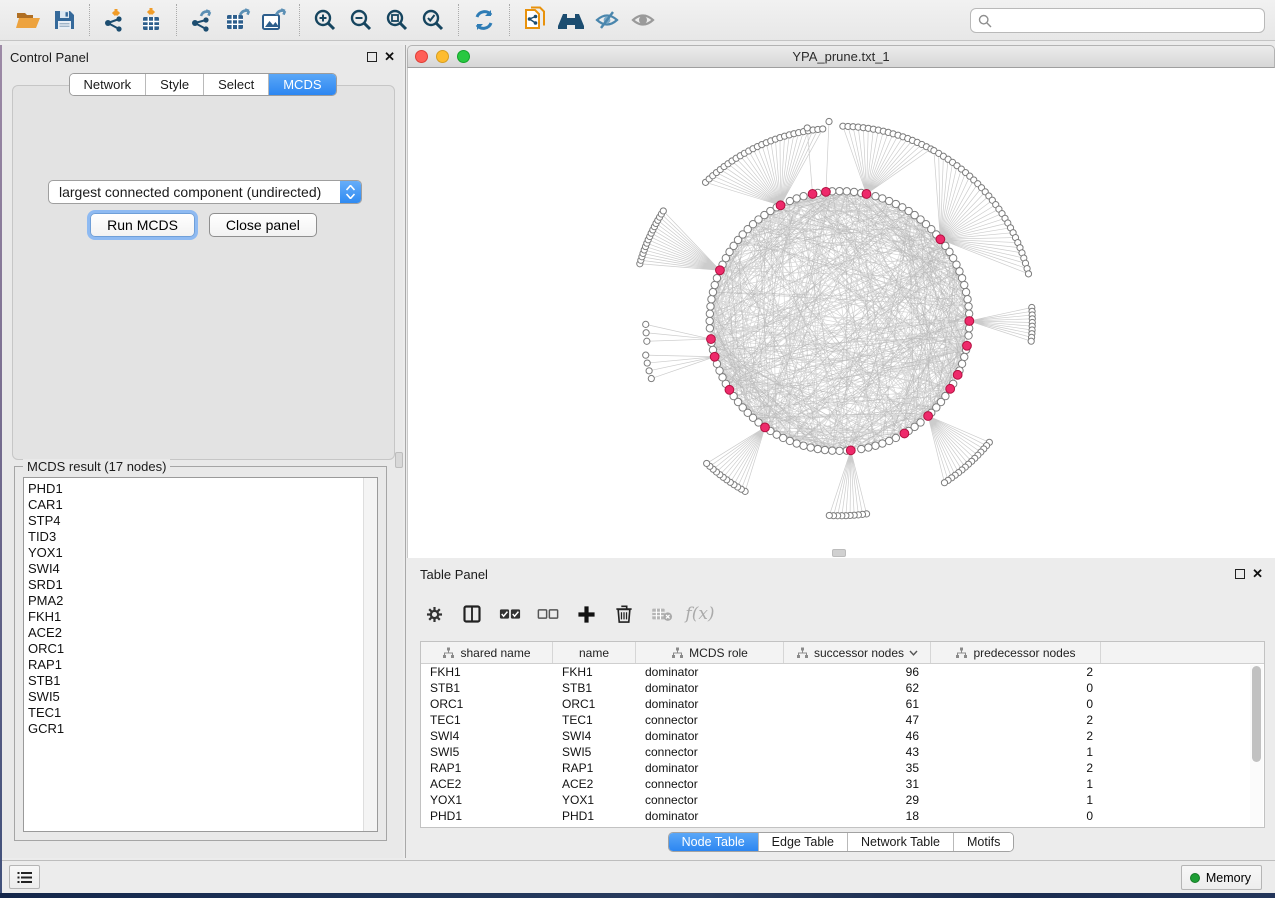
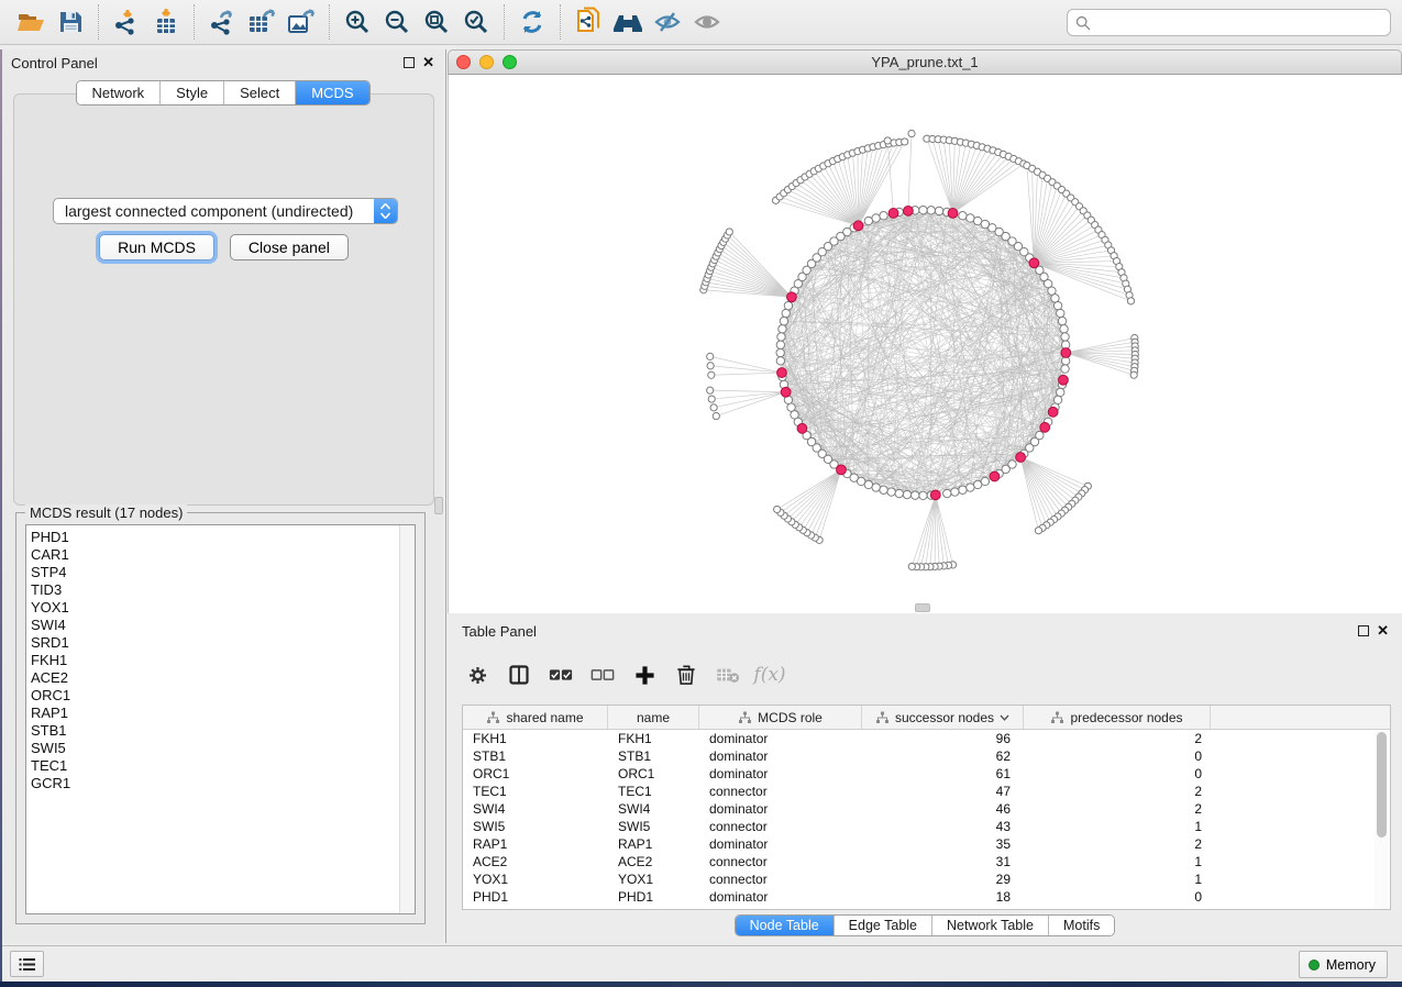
  Control Panel
  ✕
  Network
  Style
  Select
  MCDS
  largest connected component (undirected)
  Run MCDS
  Close panel
  MCDS result (17 nodes)
  PHD1
  CAR1
  STP4
  TID3
  YOX1
  SWI4
  SRD1
- PMA2
  FKH1
  ACE2
  ORC1
  RAP1
  STB1
  SWI5
  TEC1
  GCR1
  YPA_prune.txt_1
  Table Panel
  ✕
  f(x)
  shared name
  name
  MCDS role
  successor nodes
  predecessor nodes
  FKH1
  FKH1
  dominator
  96
  2
  STB1
  STB1
  dominator
  62
  0
  ORC1
  ORC1
  dominator
  61
  0
  TEC1
  TEC1
  connector
  47
  2
  SWI4
  SWI4
  dominator
  46
  2
  SWI5
  SWI5
  connector
  43
  1
  RAP1
  RAP1
  dominator
  35
  2
  ACE2
  ACE2
  connector
  31
  1
  YOX1
  YOX1
  connector
  29
  1
  PHD1
  PHD1
  dominator
  18
  0
  Node Table
  Edge Table
  Network Table
  Motifs
  Memory
